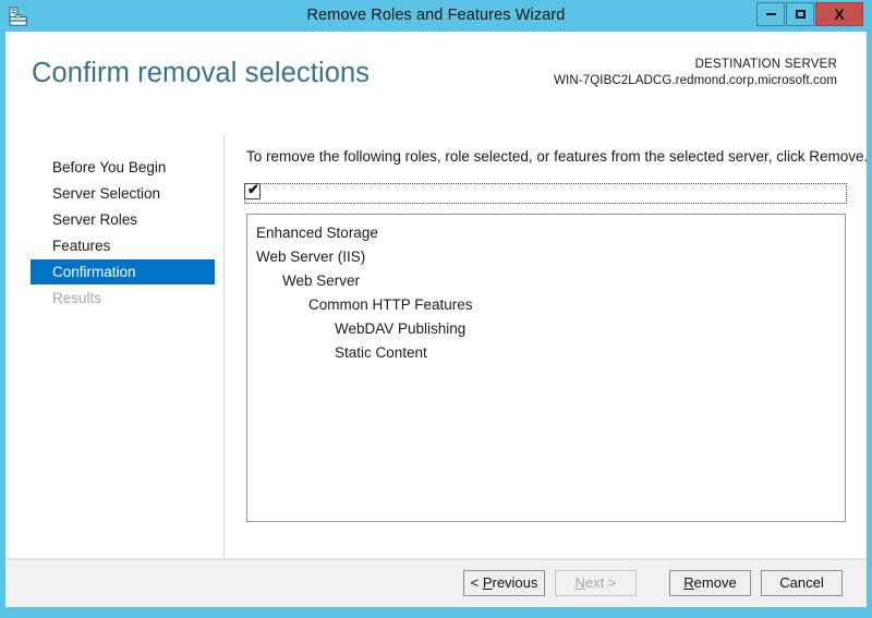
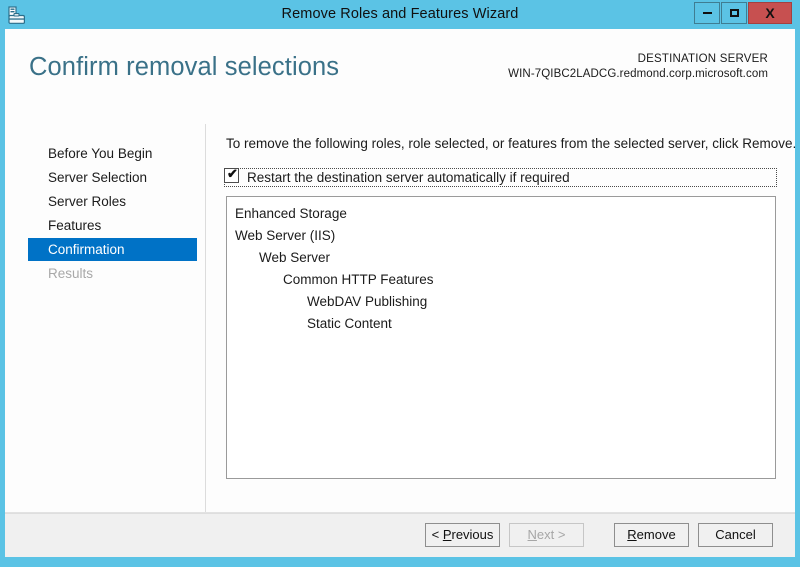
  Remove Roles and Features Wizard
  X
  Confirm removal selections
  DESTINATION SERVER
  WIN-7QIBC2LADCG.redmond.corp.microsoft.com
  Before You Begin
  Server Selection
  Server Roles
  Features
  Confirmation
  Results
  To remove the following roles, role selected, or features from the selected server, click Remove.
  ✔
+ Restart the destination server automatically if required
  Enhanced Storage
  Web Server (IIS)
  Web Server
  Common HTTP Features
  WebDAV Publishing
  Static Content
  < Previous
  Next >
  Remove
  Cancel
